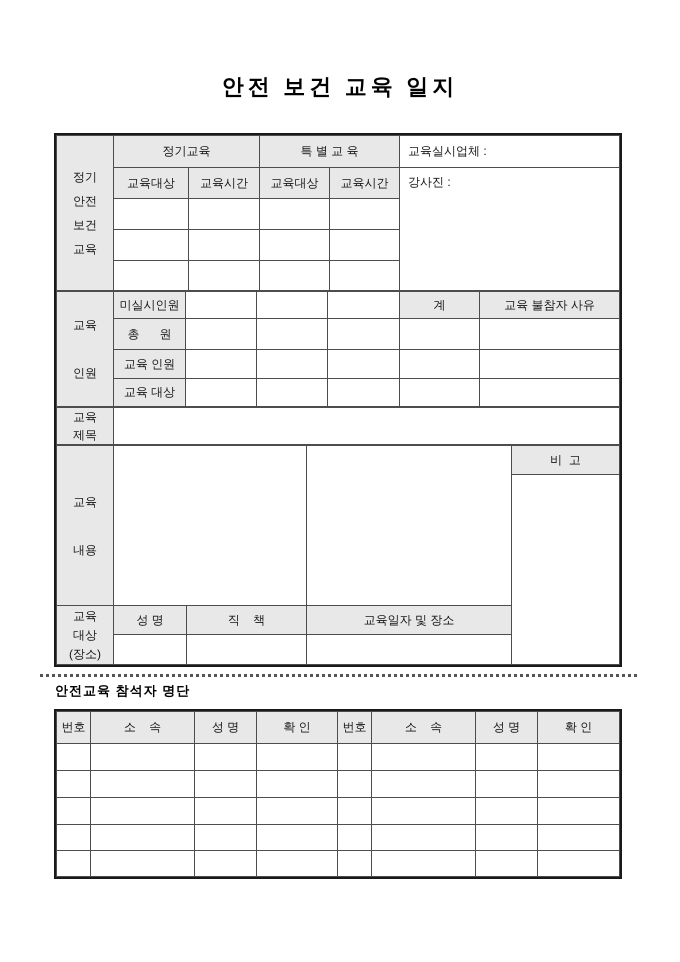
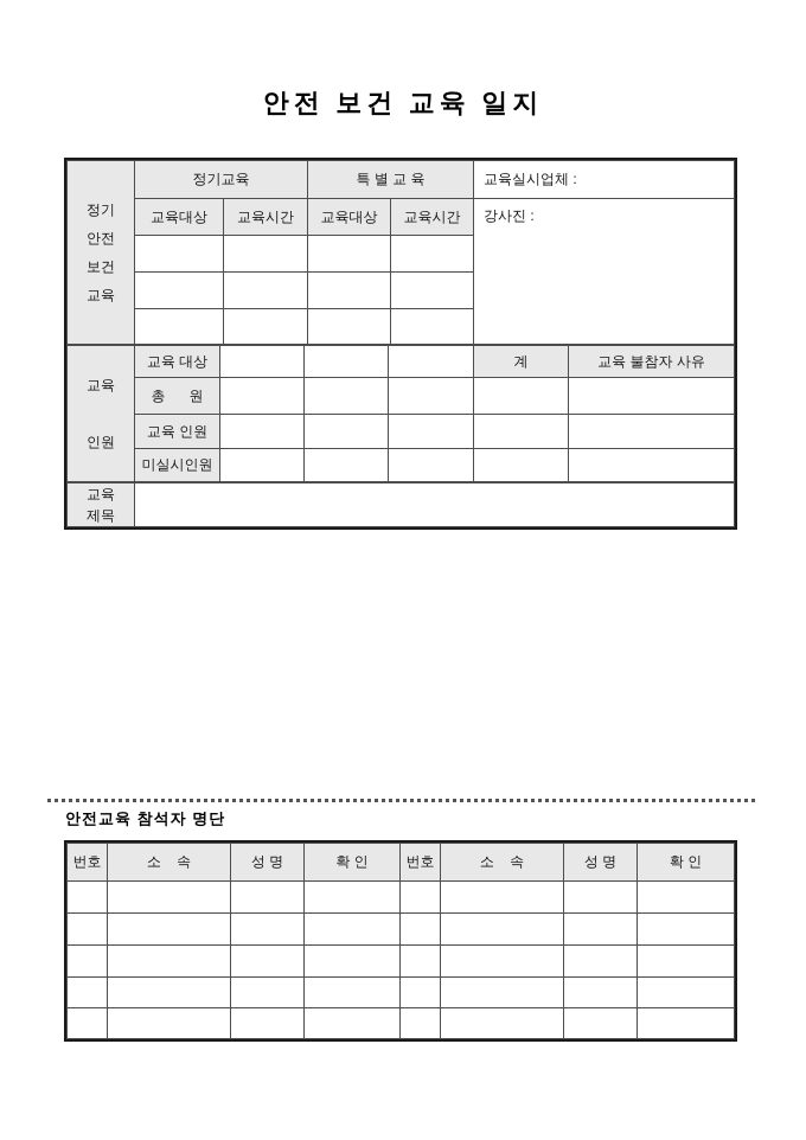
  안전 보건 교육 일지
  정기 안전 보건 교육	정기교육	특 별 교 육	교육실시업체 :
  교육대상	교육시간	교육대상	교육시간	강사진 :
- 교육 인원	미실시인원				계	교육 불참자 사유
+ 교육 인원	교육 대상				계	교육 불참자 사유
  총 원
  교육 인원
- 교육 대상
+ 미실시인원
  교육 제목
- 교육 내용			비 고
- 교육 대상 (장소)	성 명	직 책	교육일자 및 장소
  안전교육 참석자 명단
  번호	소 속	성 명	확 인	번호	소 속	성 명	확 인
